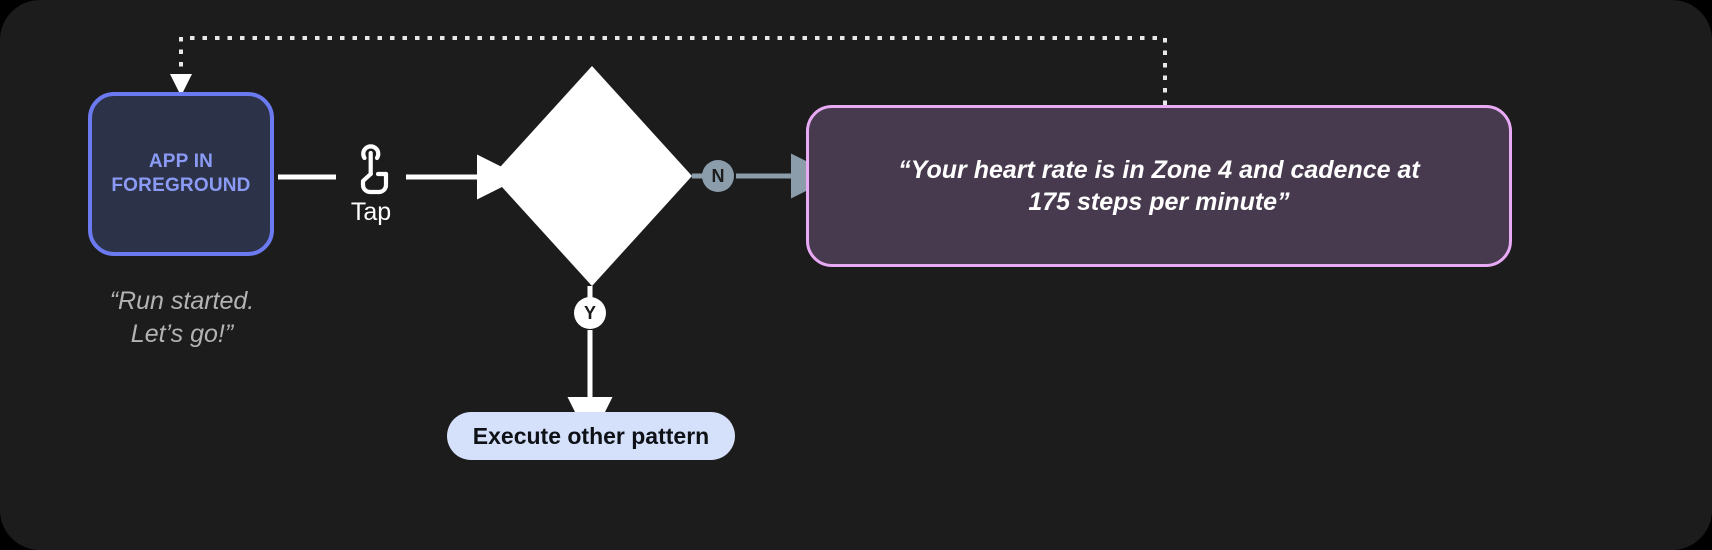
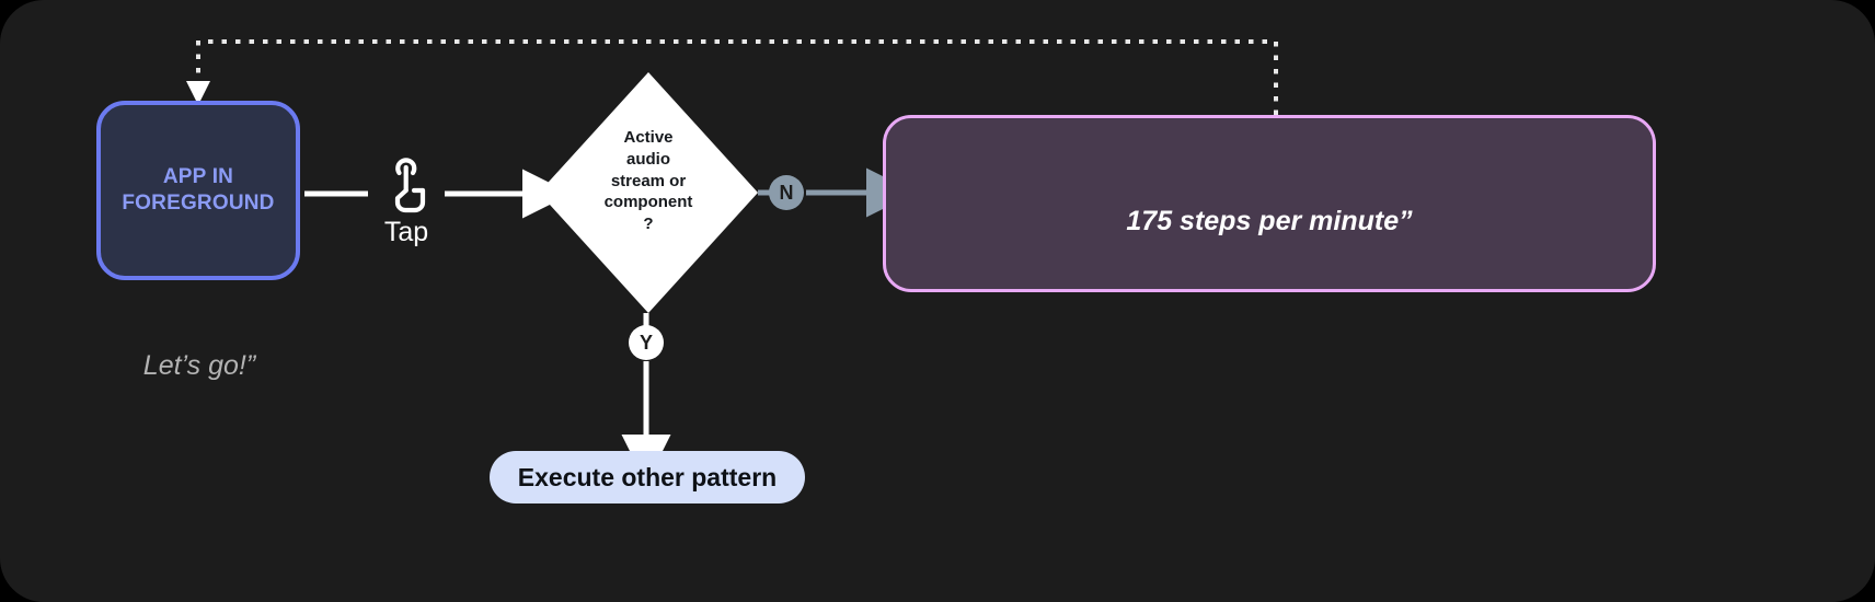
  APP IN
  FOREGROUND
- “Run started.
  Let’s go!”
  Tap
+ Active
+ audio
+ stream or
+ component
+ ?
  N
  Y
- “Your heart rate is in Zone 4 and cadence at
  175 steps per minute”
  Execute other pattern
